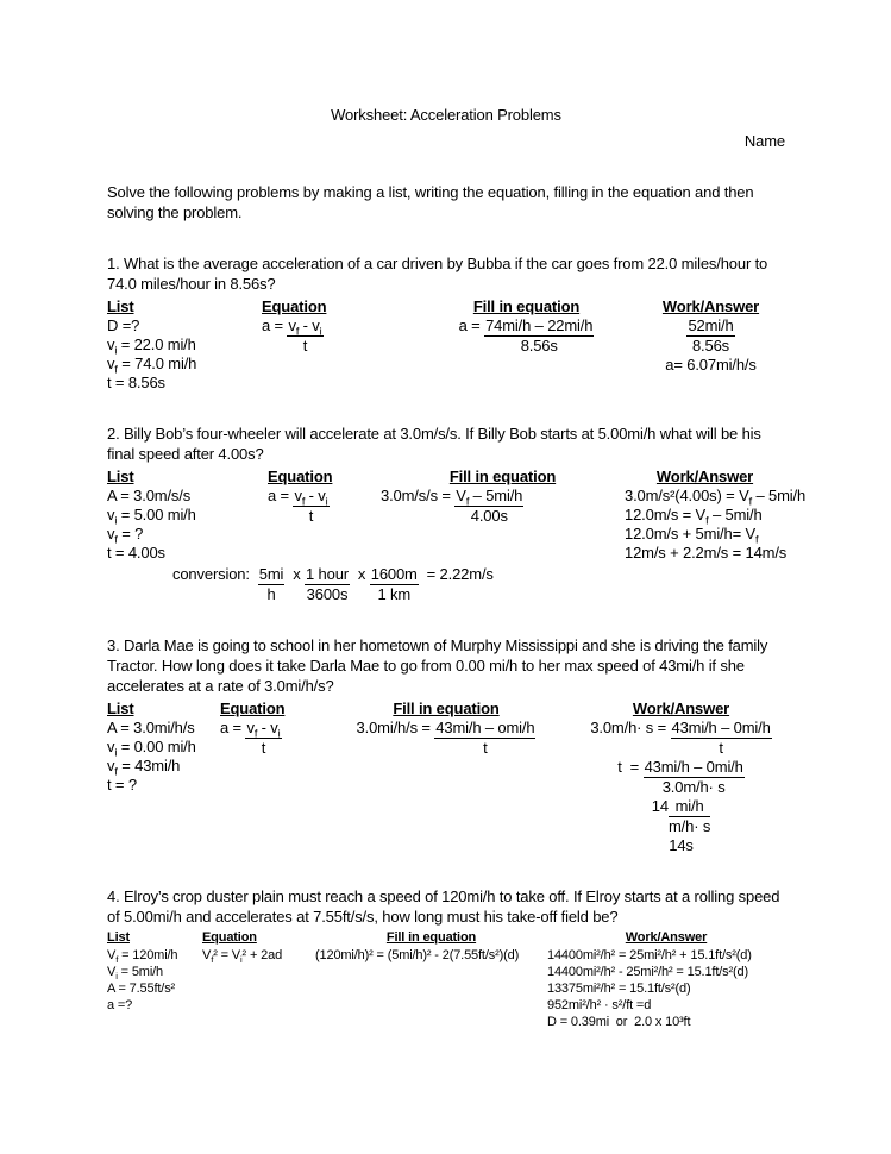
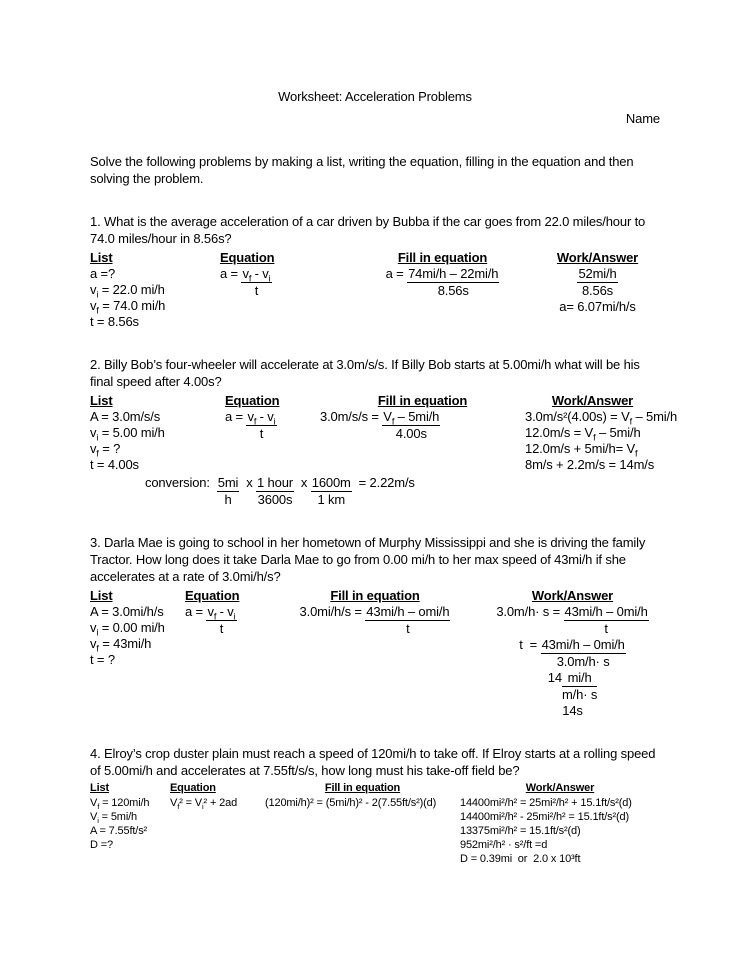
  Worksheet: Acceleration Problems
  Name
  Solve the following problems by making a list, writing the equation, filling in the equation and then solving the problem.
  1. What is the average acceleration of a car driven by Bubba if the car goes from 22.0 miles/hour to 74.0 miles/hour in 8.56s?
  List
- D =?
+ a =?
  vi = 22.0 mi/h
  vf = 74.0 mi/h
  t = 8.56s
  Equation
  a =
  vf - vi
  t
  Fill in equation
  a =
  74mi/h – 22mi/h
  8.56s
  Work/Answer
  52mi/h
  8.56s
  a= 6.07mi/h/s
  2. Billy Bob’s four-wheeler will accelerate at 3.0m/s/s. If Billy Bob starts at 5.00mi/h what will be his final speed after 4.00s?
  List
  A = 3.0m/s/s
  vi = 5.00 mi/h
  vf = ?
  t = 4.00s
  Equation
  a =
  vf - vi
  t
  Fill in equation
  3.0m/s/s =
  Vf – 5mi/h
  4.00s
  Work/Answer
  3.0m/s²(4.00s) = Vf – 5mi/h
  12.0m/s = Vf – 5mi/h
  12.0m/s + 5mi/h= Vf
- 12m/s + 2.2m/s = 14m/s
+ 8m/s + 2.2m/s = 14m/s
  conversion:
  5mi
  h
  x
  1 hour
  3600s
  x
  1600m
  1 km
  = 2.22m/s
  3. Darla Mae is going to school in her hometown of Murphy Mississippi and she is driving the family Tractor. How long does it take Darla Mae to go from 0.00 mi/h to her max speed of 43mi/h if she accelerates at a rate of 3.0mi/h/s?
  List
  A = 3.0mi/h/s
  vi = 0.00 mi/h
  vf = 43mi/h
  t = ?
  Equation
  a =
  vf - vi
  t
  Fill in equation
  3.0mi/h/s =
  43mi/h – omi/h
  t
  Work/Answer
  3.0m/h· s =
  43mi/h – 0mi/h
  t
  t =
  43mi/h – 0mi/h
  3.0m/h· s
  14
  mi/h
  m/h· s
  14s
  4. Elroy’s crop duster plain must reach a speed of 120mi/h to take off. If Elroy starts at a rolling speed of 5.00mi/h and accelerates at 7.55ft/s/s, how long must his take-off field be?
  List
  Vf = 120mi/h
  Vi = 5mi/h
  A = 7.55ft/s²
- a =?
+ D =?
  Equation
  Vf² = Vi² + 2ad
  Fill in equation
  (120mi/h)² = (5mi/h)² - 2(7.55ft/s²)(d)
  Work/Answer
  14400mi²/h² = 25mi²/h² + 15.1ft/s²(d)
  14400mi²/h² - 25mi²/h² = 15.1ft/s²(d)
  13375mi²/h² = 15.1ft/s²(d)
  952mi²/h² · s²/ft =d
  D = 0.39mi or 2.0 x 10³ft
